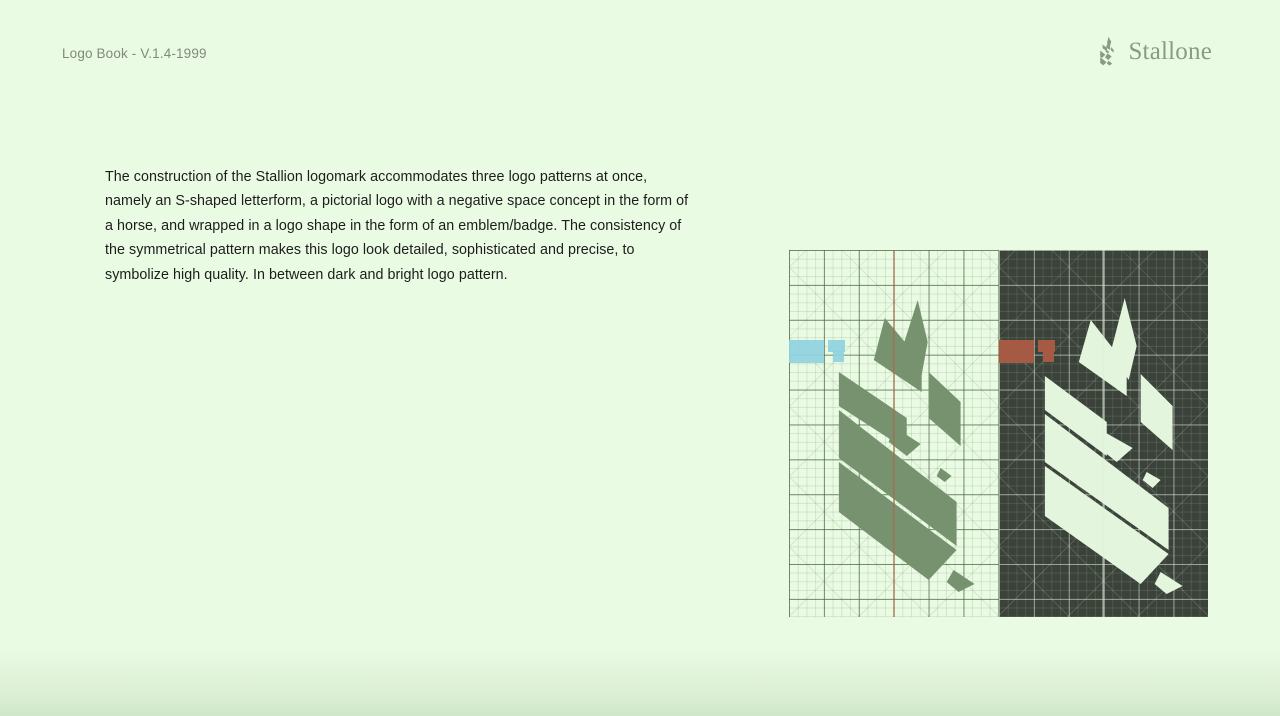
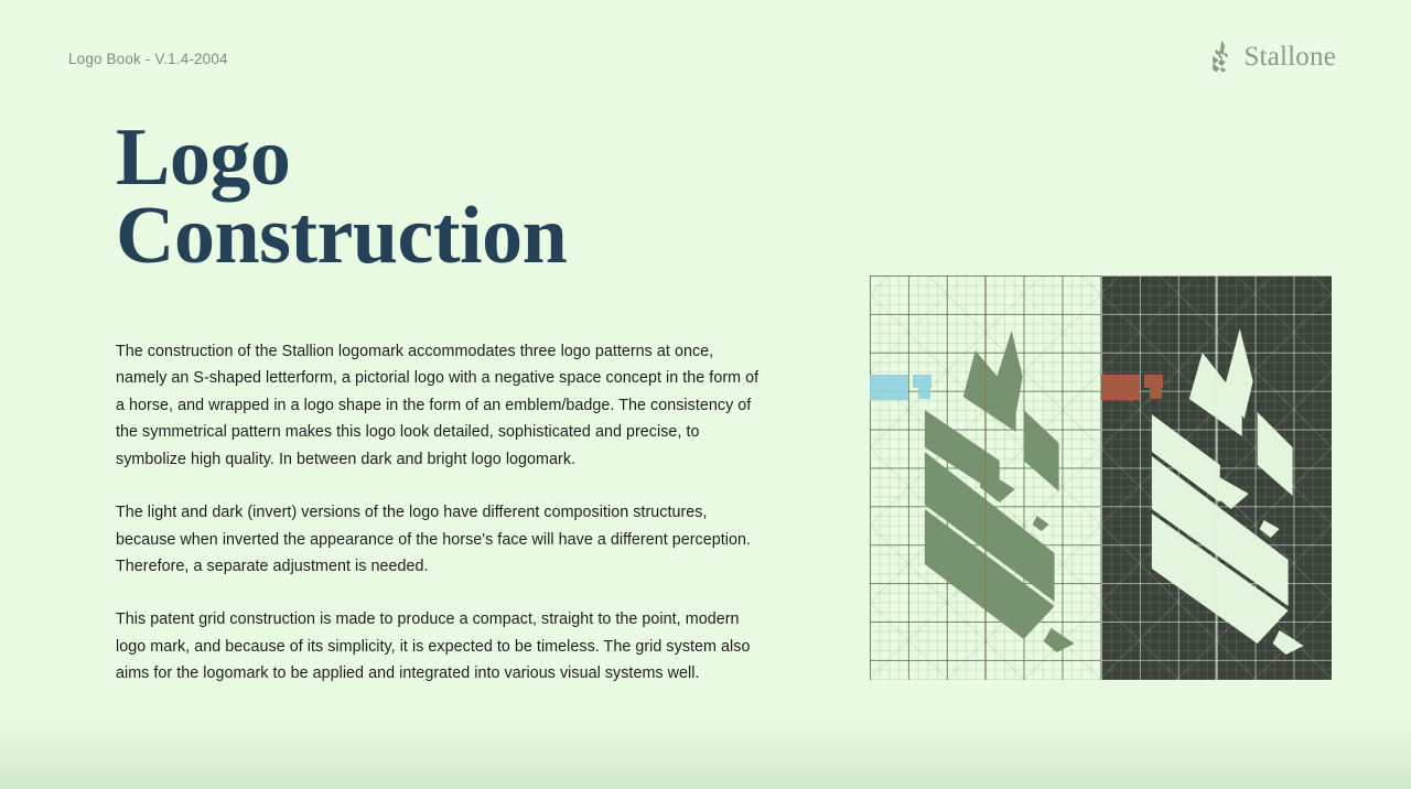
- Logo Book - V.1.4-1999
+ Logo Book - V.1.4-2004
  Stallone
+ Logo
+ Construction
- The construction of the Stallion logomark accommodates three logo patterns at once, namely an S-shaped letterform, a pictorial logo with a negative space concept in the form of a horse, and wrapped in a logo shape in the form of an emblem/badge. The consistency of the symmetrical pattern makes this logo look detailed, sophisticated and precise, to symbolize high quality. In between dark and bright logo pattern.
+ The construction of the Stallion logomark accommodates three logo patterns at once, namely an S-shaped letterform, a pictorial logo with a negative space concept in the form of a horse, and wrapped in a logo shape in the form of an emblem/badge. The consistency of the symmetrical pattern makes this logo look detailed, sophisticated and precise, to symbolize high quality. In between dark and bright logo logomark.
+ The light and dark (invert) versions of the logo have different composition structures, because when inverted the appearance of the horse's face will have a different perception. Therefore, a separate adjustment is needed.
+ This patent grid construction is made to produce a compact, straight to the point, modern logo mark, and because of its simplicity, it is expected to be timeless. The grid system also aims for the logomark to be applied and integrated into various visual systems well.
